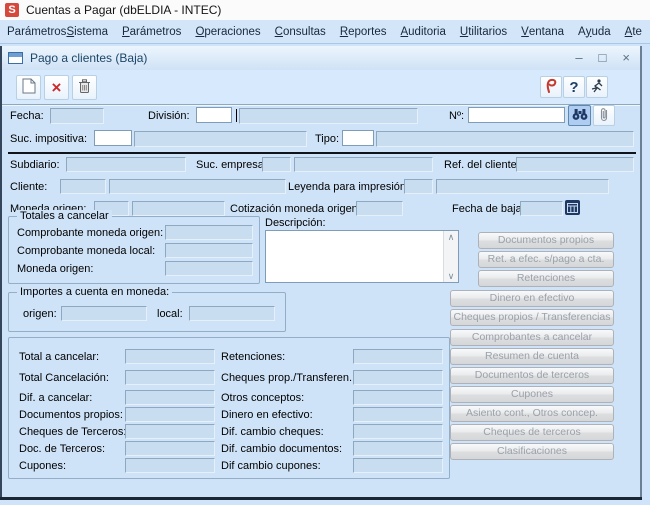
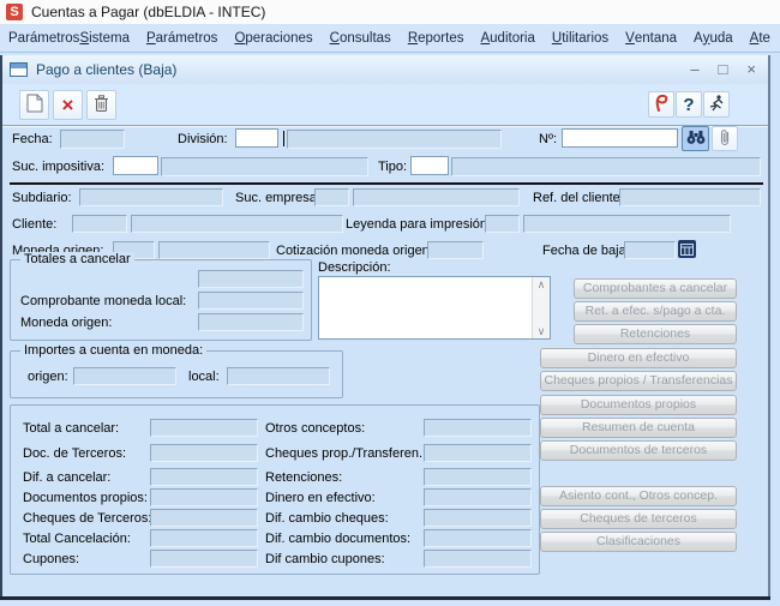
  S
  Cuentas a Pagar (dbELDIA - INTEC)
  Parámetros
  S
  istema
  P
  arámetros
  O
  peraciones
  C
  onsultas
  R
  eportes
  A
  uditoria
  U
  tilitarios
  V
  entana
  A
  y
  uda
  A
  te
  Pago a clientes (Baja)
  –
  □
  ×
  ×
  ?
  Fecha:
  División:
  Nº:
  Suc. impositiva:
  Tipo:
  Subdiario:
  Suc. empresa
  Ref. del cliente
  Cliente:
  Leyenda para impresión
  Moneda origen:
  Cotización moneda origen
  Fecha de baja
  Totales a cancelar
- Comprobante moneda origen:
  Comprobante moneda local:
  Moneda origen:
  Descripción:
  ∧
  ∨
  Importes a cuenta en moneda:
  origen:
  local:
  Total a cancelar:
- Retenciones:
+ Otros conceptos:
- Total Cancelación:
+ Doc. de Terceros:
  Cheques prop./Transferen.
  Dif. a cancelar:
- Otros conceptos:
+ Retenciones:
  Documentos propios:
  Dinero en efectivo:
  Cheques de Terceros
  Dif. cambio cheques:
- Doc. de Terceros:
+ Total Cancelación:
  Dif. cambio documentos:
  Cupones:
  Dif cambio cupones:
- Documentos propios
+ Comprobantes a cancelar
  Ret. a efec. s/pago a cta.
  Retenciones
  Dinero en efectivo
  Cheques propios / Transferencias
- Comprobantes a cancelar
+ Documentos propios
  Resumen de cuenta
  Documentos de terceros
- Cupones
  Asiento cont., Otros concep.
  Cheques de terceros
  Clasificaciones
